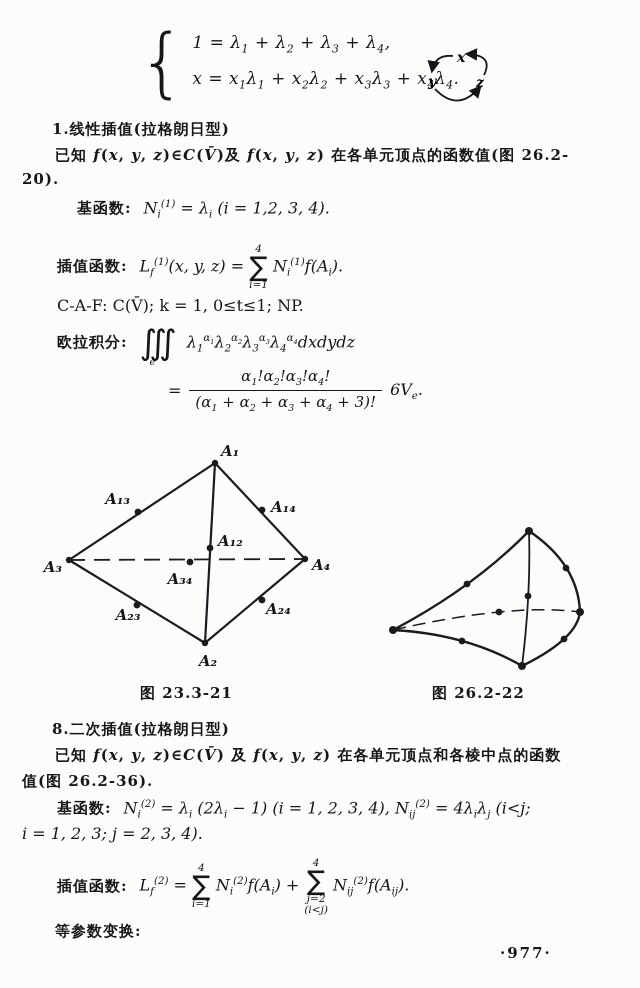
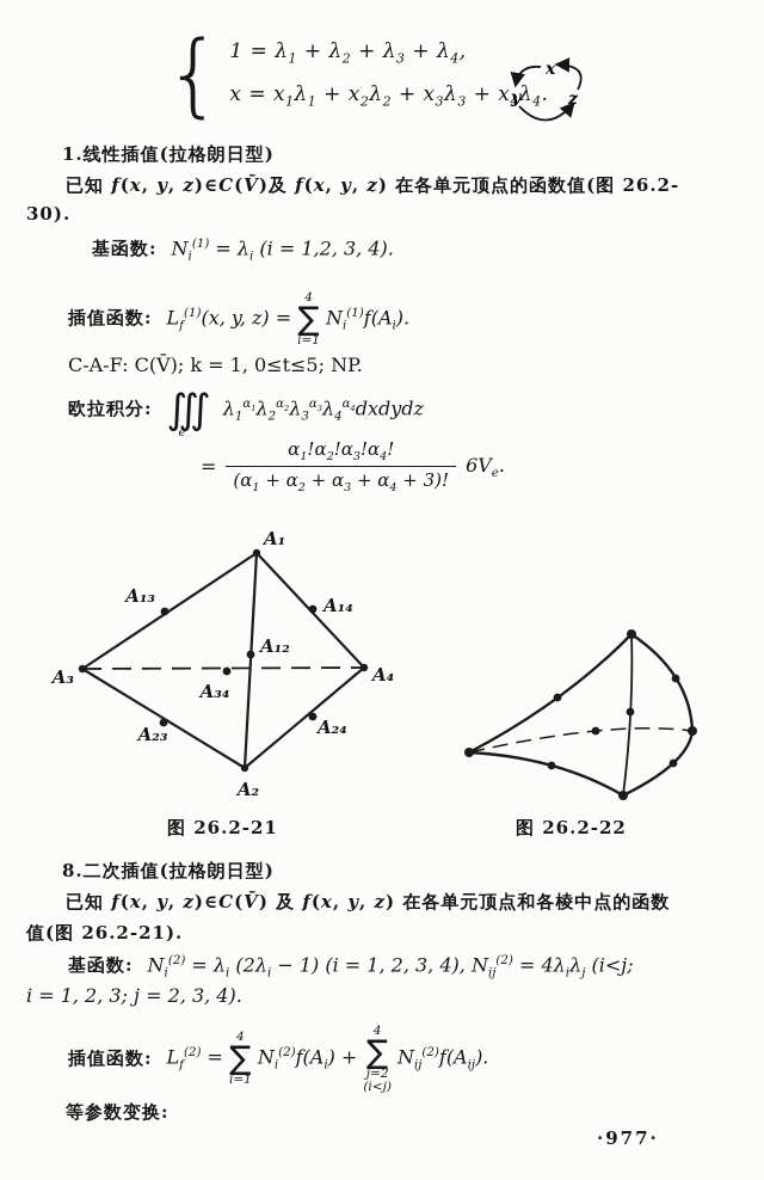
  {
  1 = λ1 + λ2 + λ3 + λ4,
  x = x1λ1 + x2λ2 + x3λ3 + x4λ4.
  x
  y
  z
  1.线性插值(拉格朗日型)
  已知 f(x, y, z)∈C(V̄)及 f(x, y, z) 在各单元顶点的函数值(图 26.2-
- 20).
+ 30).
  基函数:
  Ni(1) = λi (i = 1,2, 3, 4).
  插值函数:
  Lf(1)(x, y, z) =
  4
  ∑
  i=1
  Ni(1)f(Ai).
- C-A-F: C(V̄); k = 1, 0≤t≤1; NP.
+ C-A-F: C(V̄); k = 1, 0≤t≤5; NP.
  欧拉积分:
  ∫∫∫
  e
  λ1α1λ2α2λ3α3λ4α4dxdydz
  =
  α1!α2!α3!α4!
  (α1 + α2 + α3 + α4 + 3)!
  6Ve.
  A₁
  A₁₃
  A₁₄
  A₁₂
  A₃₄
  A₃
  A₄
  A₂₃
  A₂₄
  A₂
- 图 23.3-21
+ 图 26.2-21
  图 26.2-22
  8.二次插值(拉格朗日型)
  已知 f(x, y, z)∈C(V̄) 及 f(x, y, z) 在各单元顶点和各棱中点的函数
- 值(图 26.2-36).
+ 值(图 26.2-21).
  基函数:
  Ni(2) = λi (2λi − 1) (i = 1, 2, 3, 4), Nij(2) = 4λiλj (i<j;
  i = 1, 2, 3; j = 2, 3, 4).
  插值函数:
  Lf(2) =
  4
  ∑
  i=1
  Ni(2)f(Ai) +
  4
  ∑
  j=2
  (i<j)
  Nij(2)f(Aij).
  等参数变换:
  ·977·
